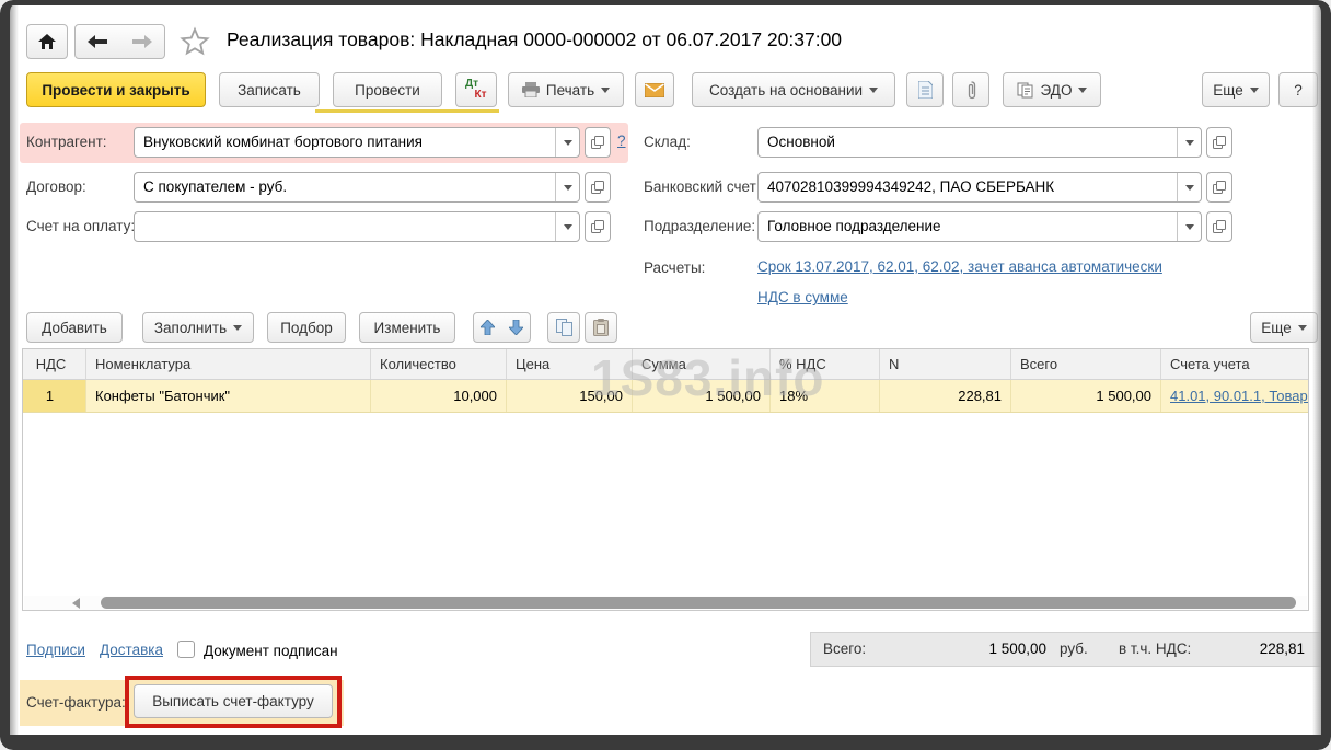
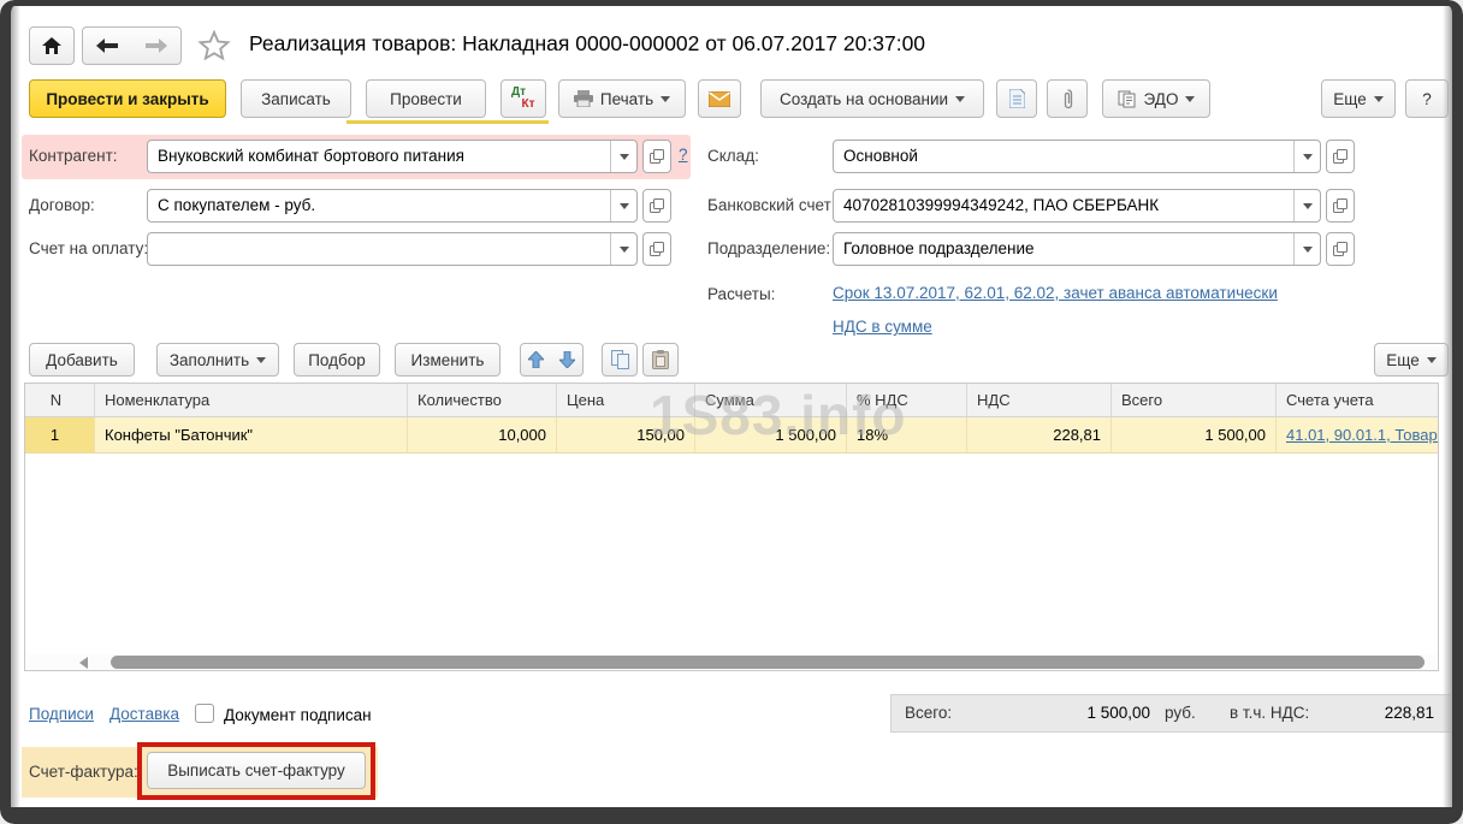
  Реализация товаров: Накладная 0000-000002 от 06.07.2017 20:37:00
  Провести и закрыть
  Записать
  Провести
  Дт
  Кт
  Печать
  Создать на основании
  ЭДО
  Еще
  ?
  Контрагент:
  Внуковский комбинат бортового питания
  ?
  Договор:
  С покупателем - руб.
  Счет на оплату
  Склад:
  Основной
  Банковский счет
  40702810399994349242, ПАО СБЕРБАНК
  Подразделение:
  Головное подразделение
  Расчеты:
  Срок 13.07.2017, 62.01, 62.02, зачет аванса автоматически
  НДС в сумме
  Добавить
  Заполнить
  Подбор
  Изменить
  Еще
- НДС
+ N
  Номенклатура
  Количество
  Цена
  Сумма
  % НДС
- N
+ НДС
  Всего
  Счета учета
  1
  Конфеты "Батончик"
  10,000
  150,00
  1 500,00
  18%
  228,81
  1 500,00
  1S83.info
  Подписи
  Доставка
  Документ подписан
  Всего:
  1 500,00
  руб.
  в т.ч. НДС:
  228,81
  Счет-фактура:
  Выписать счет-фактуру
